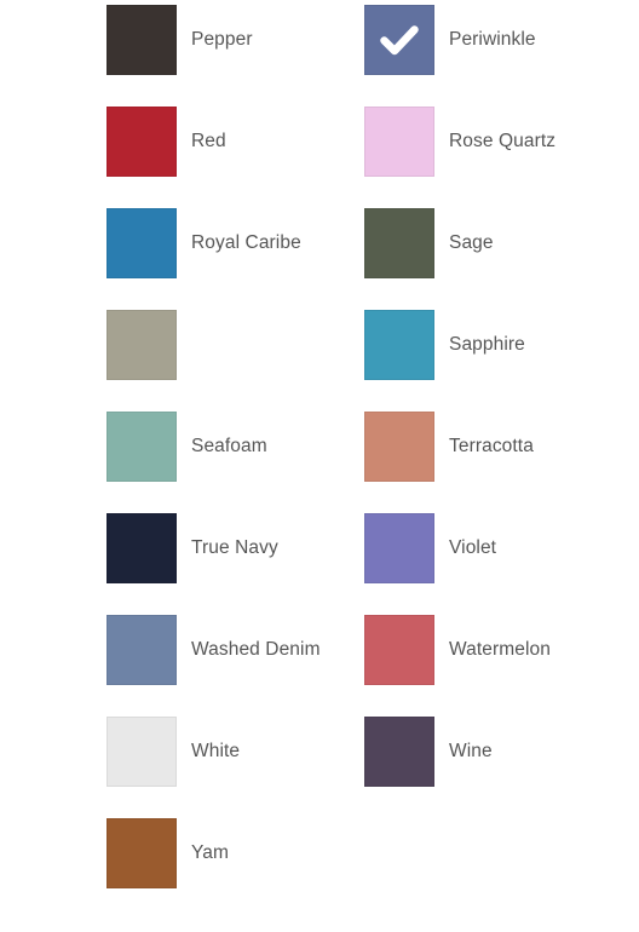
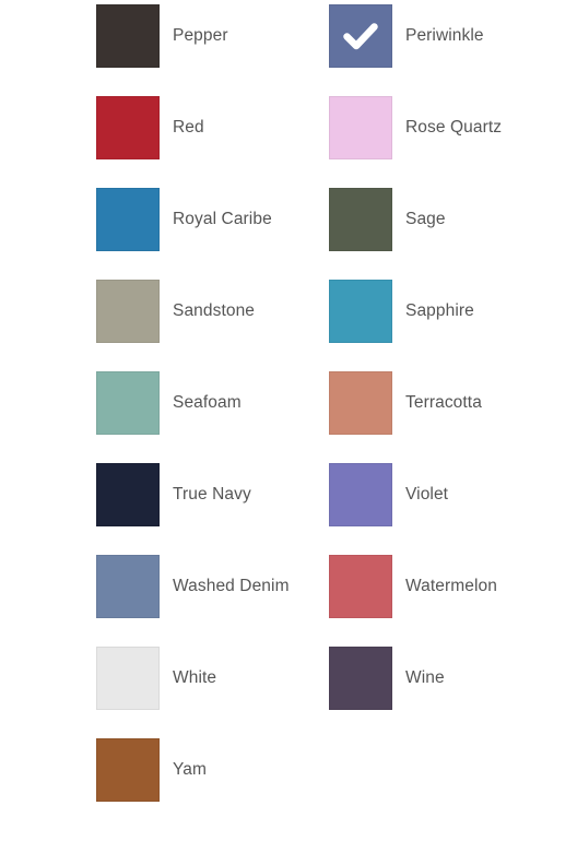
  Pepper
  Periwinkle
  Red
  Rose Quartz
  Royal Caribe
  Sage
+ Sandstone
  Sapphire
  Seafoam
  Terracotta
  True Navy
  Violet
  Washed Denim
  Watermelon
  White
  Wine
  Yam
